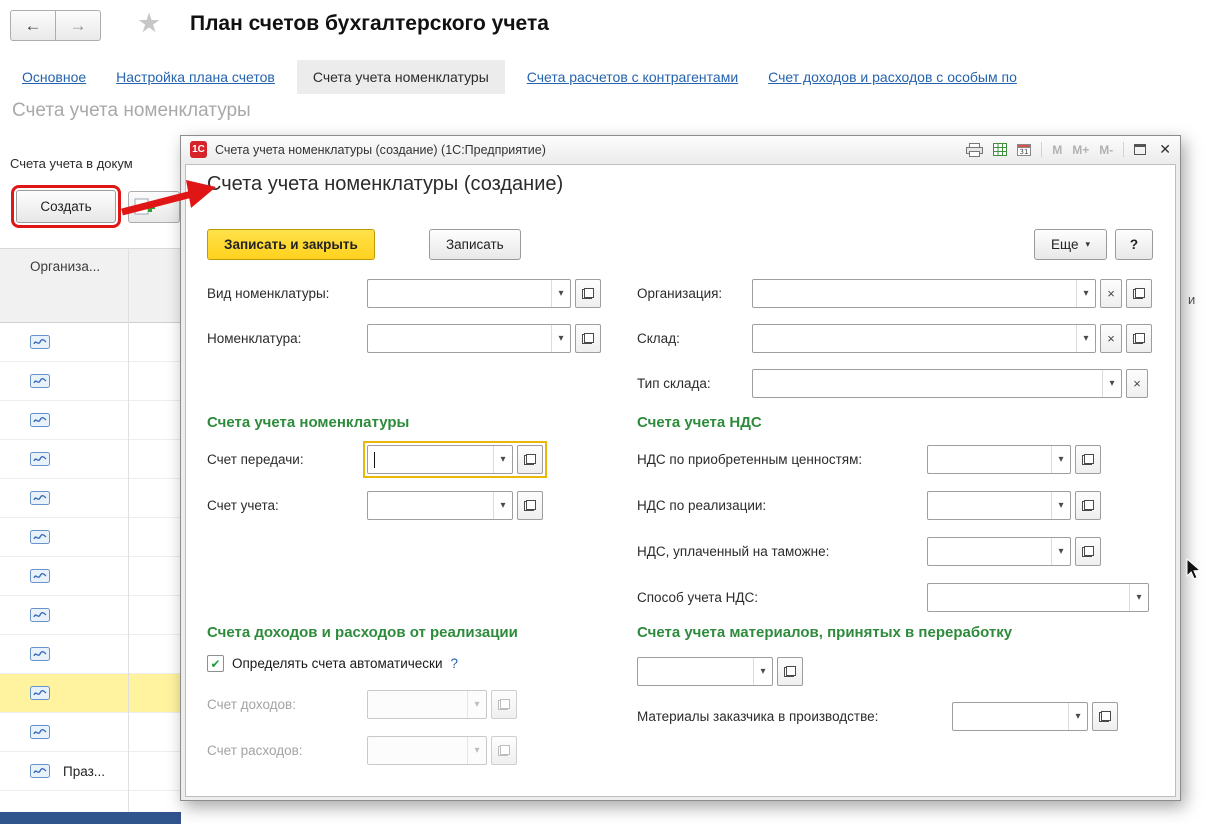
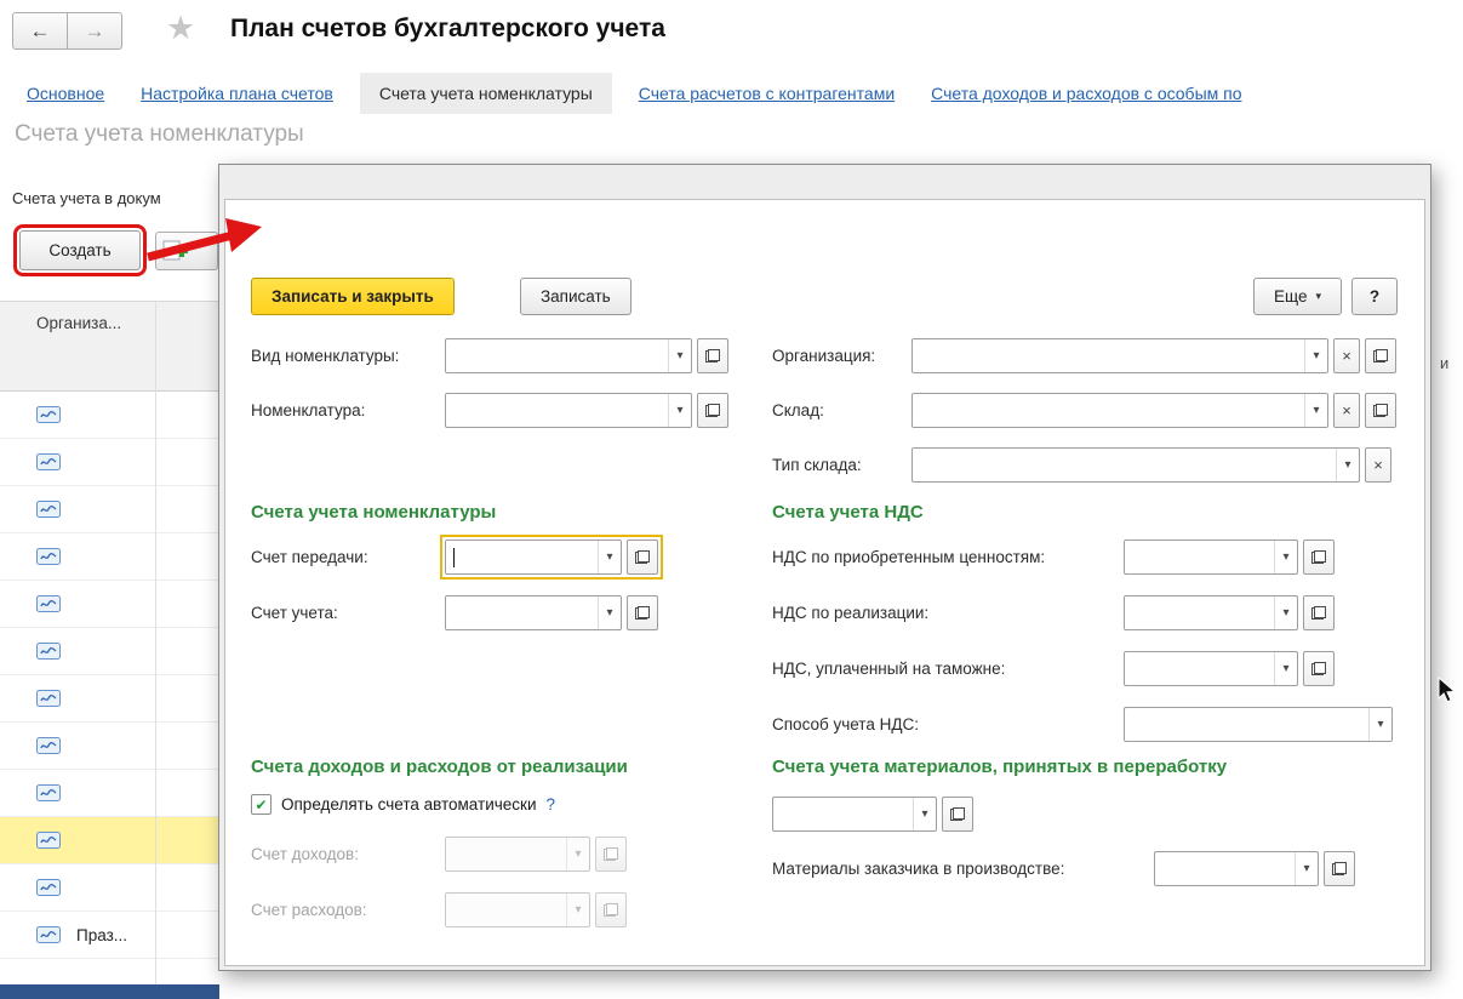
  ←
  →
  ★
  План счетов бухгалтерского учета
  Основное
  Настройка плана счетов
  Счета учета номенклатуры
  Счета расчетов с контрагентами
- Счет доходов и расходов с особым по
+ Счета доходов и расходов с особым по
  Счета учета номенклатуры
  Счета учета в докум
  Создать
  Организа...
  Праз...
  и
- 1С
- Счета учета номенклатуры (создание) (1С:Предприятие)
- 31
- М
- М+
- М-
- ✕
- Счета учета номенклатуры (создание)
  Записать и закрыть
  Записать
  Еще
  ▾
  ?
  Вид номенклатуры:
  ▾
  Номенклатура:
  ▾
  Организация:
  ▾
  ×
  Склад:
  ▾
  ×
  Тип склада:
  ▾
  ×
  Счета учета номенклатуры
  Счет передачи:
  ▾
  Счет учета:
  ▾
  Счета учета НДС
  НДС по приобретенным ценностям:
  ▾
  НДС по реализации:
  ▾
  НДС, уплаченный на таможне:
  ▾
  Способ учета НДС:
  ▾
  Счета доходов и расходов от реализации
  ✔
  Определять счета автоматически
  ?
  Счет доходов:
  ▾
  Счет расходов:
  ▾
  Счета учета материалов, принятых в переработку
  ▾
  Материалы заказчика в производстве:
  ▾
